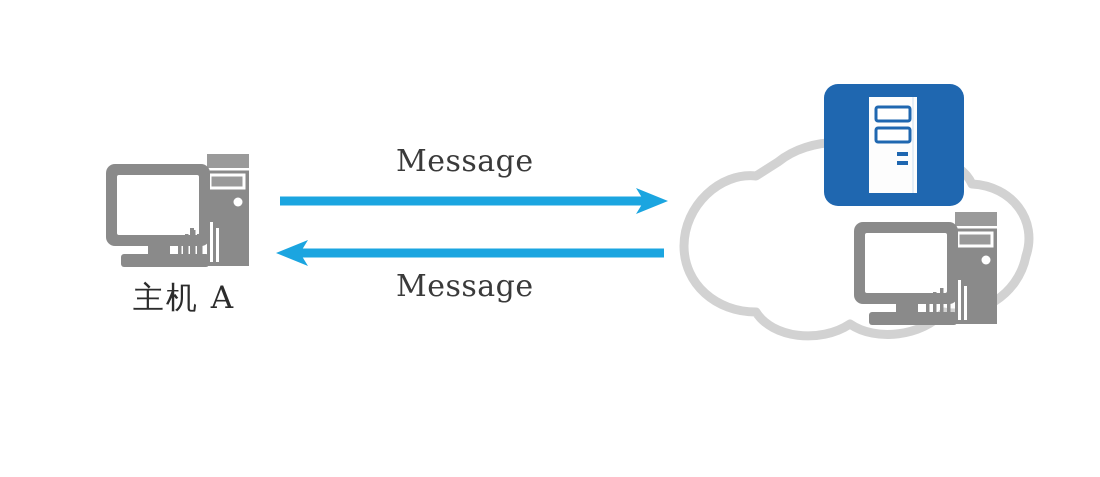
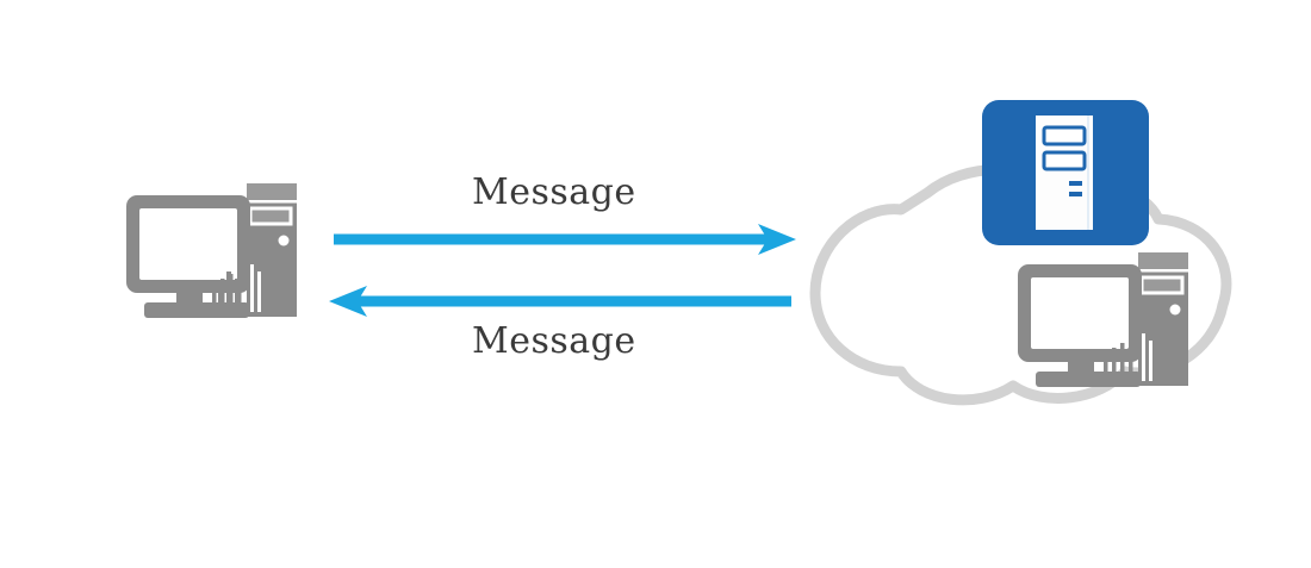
- 主机 A
  Message
  Message
